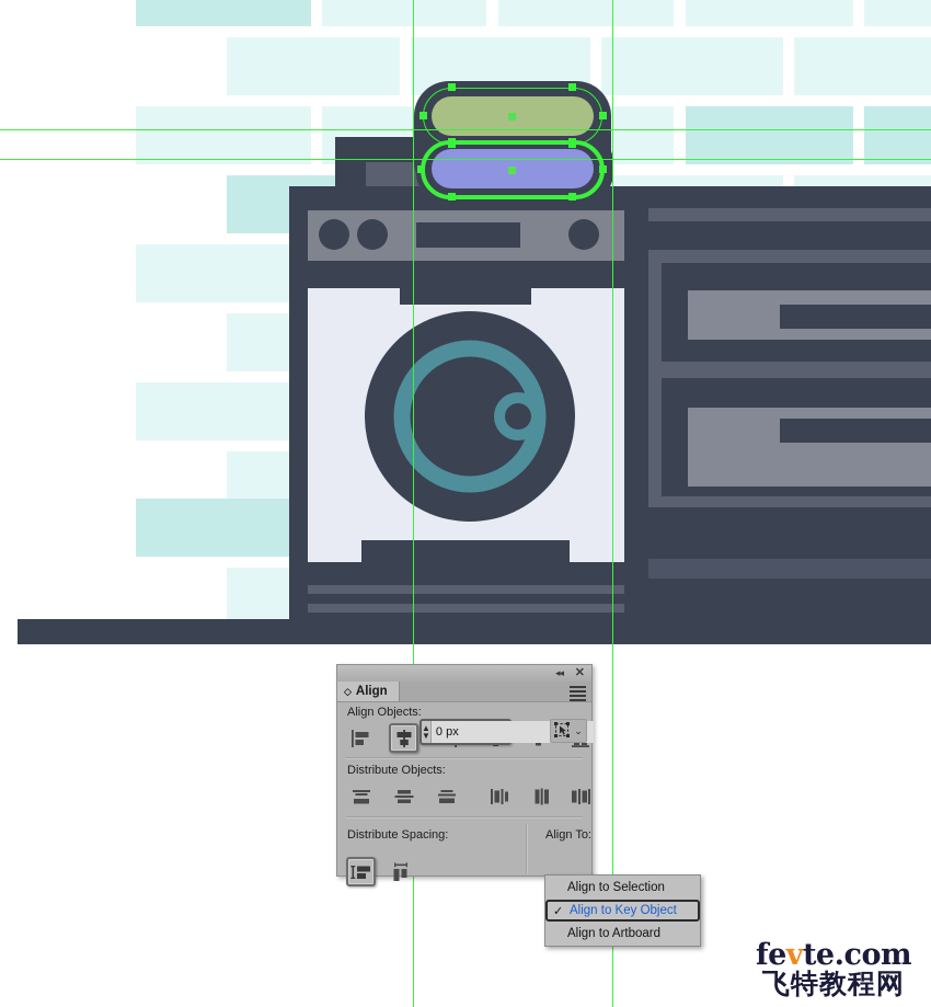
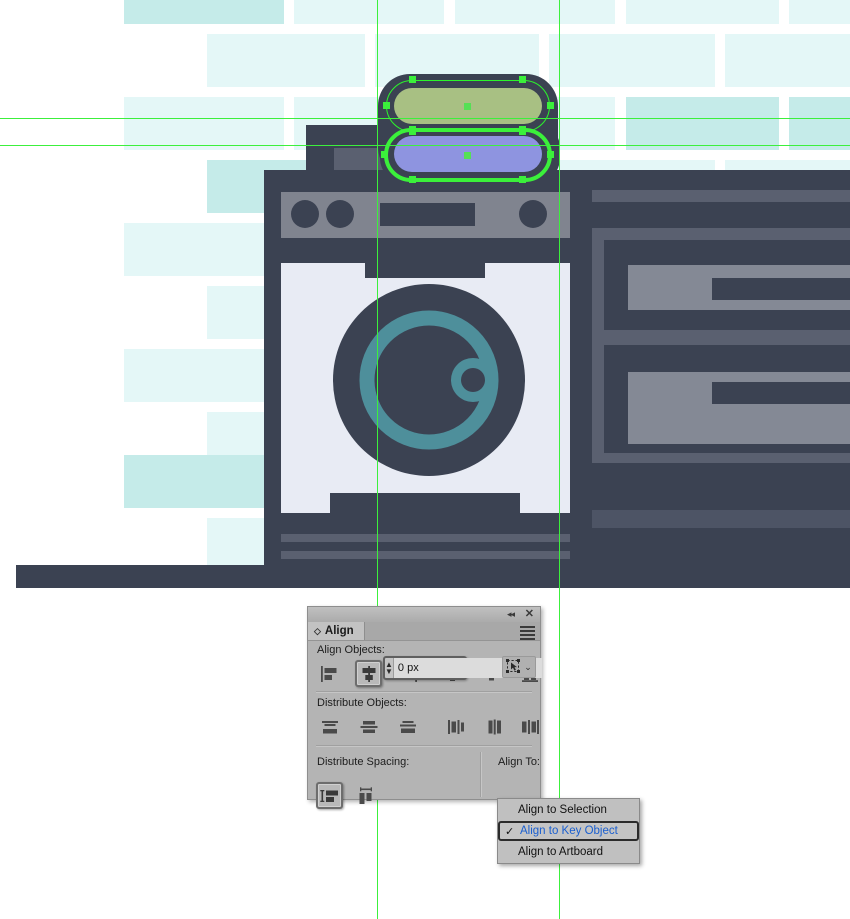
  ◂◂
  ✕
  ◇
  Align
  Align Objects:
  Distribute Objects:
  Distribute Spacing:
  ▲
  ▼
  0 px
  Align To:
  ⌄
  Align to Selection
  ✓
  Align to Key Object
  Align to Artboard
- fevte.com
- 飞特教程网
